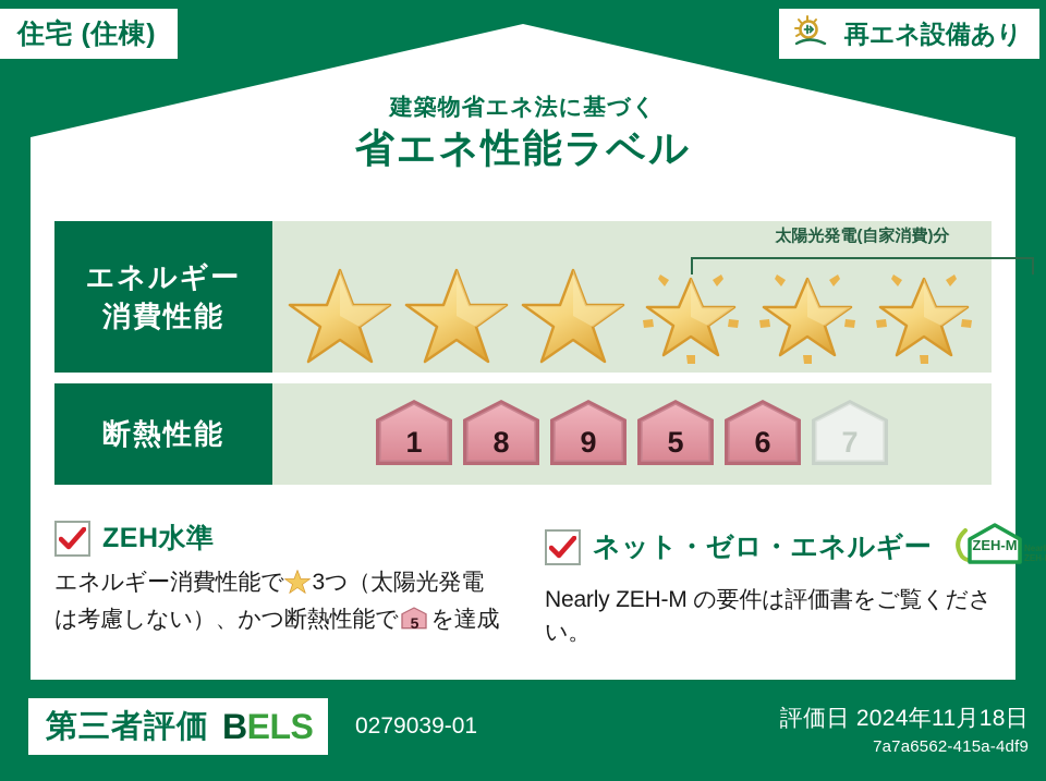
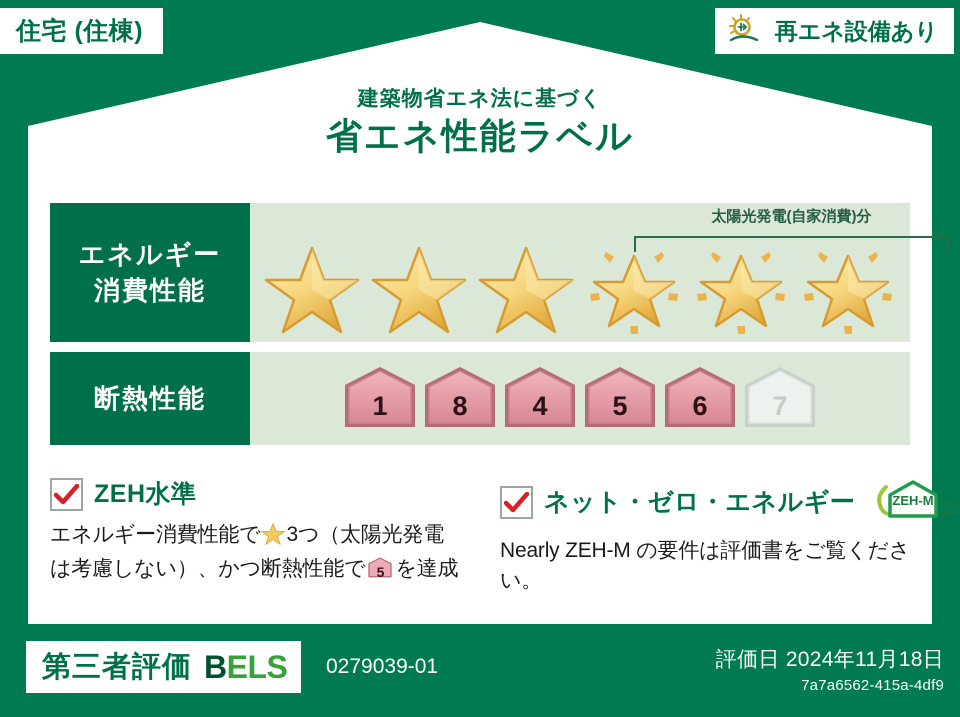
  住宅 (住棟)
  再エネ設備あり
  建築物省エネ法に基づく
  省エネ性能ラベル
  エネルギー
  消費性能
  太陽光発電(自家消費)分
  断熱性能
  1
  8
- 9
+ 4
  5
  6
  7
  ZEH水準
  エネルギー消費性能で 3つ（太陽光発電
  は考慮しない）、かつ断熱性能で
  5
  を達成
  ネット・ゼロ・エネルギー
  ZEH-M
  Nearl
  ZEH-
  Nearly ZEH-M の要件は評価書をご覧ください。
  第三者評価
  BELS
  0279039-01
  評価日 2024年11月18日
  7a7a6562-415a-4df9
